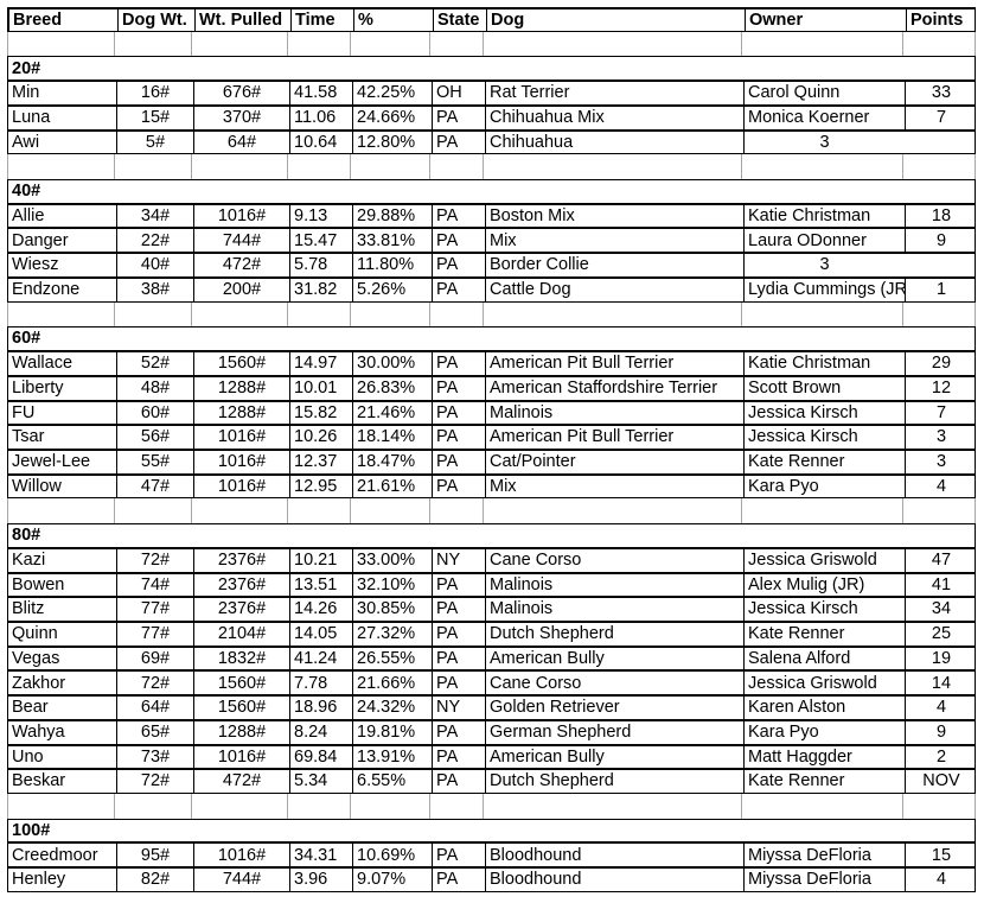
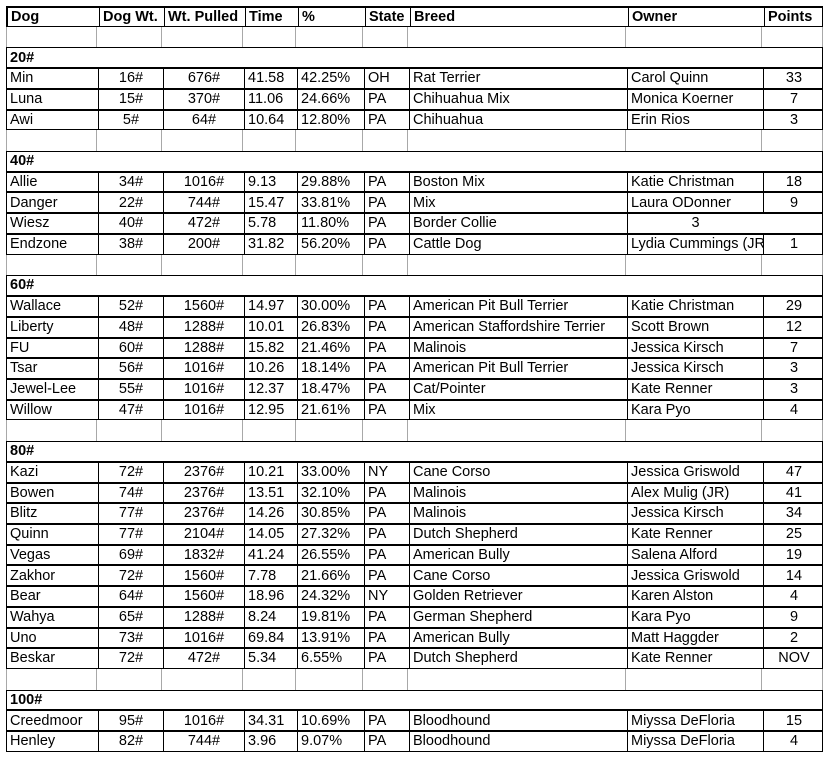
- Breed
+ Dog
  Dog Wt.
  Wt. Pulled
  Time
  %
  State
- Dog
+ Breed
  Owner
  Points
  20#
  Min
  16#
  676#
  41.58
  42.25%
  OH
  Rat Terrier
  Carol Quinn
  33
  Luna
  15#
  370#
  11.06
  24.66%
  PA
  Chihuahua Mix
  Monica Koerner
  7
  Awi
  5#
  64#
  10.64
  12.80%
  PA
  Chihuahua
+ Erin Rios
  3
  40#
  Allie
  34#
  1016#
  9.13
  29.88%
  PA
  Boston Mix
  Katie Christman
  18
  Danger
  22#
  744#
  15.47
  33.81%
  PA
  Mix
  Laura ODonner
  9
  Wiesz
  40#
  472#
  5.78
  11.80%
  PA
  Border Collie
  3
  Endzone
  38#
  200#
  31.82
- 5.26%
+ 56.20%
  PA
  Cattle Dog
  Lydia Cummings (JR
  1
  60#
  Wallace
  52#
  1560#
  14.97
  30.00%
  PA
  American Pit Bull Terrier
  Katie Christman
  29
  Liberty
  48#
  1288#
  10.01
  26.83%
  PA
  American Staffordshire Terrier
  Scott Brown
  12
  FU
  60#
  1288#
  15.82
  21.46%
  PA
  Malinois
  Jessica Kirsch
  7
  Tsar
  56#
  1016#
  10.26
  18.14%
  PA
  American Pit Bull Terrier
  Jessica Kirsch
  3
  Jewel-Lee
  55#
  1016#
  12.37
  18.47%
  PA
  Cat/Pointer
  Kate Renner
  3
  Willow
  47#
  1016#
  12.95
  21.61%
  PA
  Mix
  Kara Pyo
  4
  80#
  Kazi
  72#
  2376#
  10.21
  33.00%
  NY
  Cane Corso
  Jessica Griswold
  47
  Bowen
  74#
  2376#
  13.51
  32.10%
  PA
  Malinois
  Alex Mulig (JR)
  41
  Blitz
  77#
  2376#
  14.26
  30.85%
  PA
  Malinois
  Jessica Kirsch
  34
  Quinn
  77#
  2104#
  14.05
  27.32%
  PA
  Dutch Shepherd
  Kate Renner
  25
  Vegas
  69#
  1832#
  41.24
  26.55%
  PA
  American Bully
  Salena Alford
  19
  Zakhor
  72#
  1560#
  7.78
  21.66%
  PA
  Cane Corso
  Jessica Griswold
  14
  Bear
  64#
  1560#
  18.96
  24.32%
  NY
  Golden Retriever
  Karen Alston
  4
  Wahya
  65#
  1288#
  8.24
  19.81%
  PA
  German Shepherd
  Kara Pyo
  9
  Uno
  73#
  1016#
  69.84
  13.91%
  PA
  American Bully
  Matt Haggder
  2
  Beskar
  72#
  472#
  5.34
  6.55%
  PA
  Dutch Shepherd
  Kate Renner
  NOV
  100#
  Creedmoor
  95#
  1016#
  34.31
  10.69%
  PA
  Bloodhound
  Miyssa DeFloria
  15
  Henley
  82#
  744#
  3.96
  9.07%
  PA
  Bloodhound
  Miyssa DeFloria
  4
